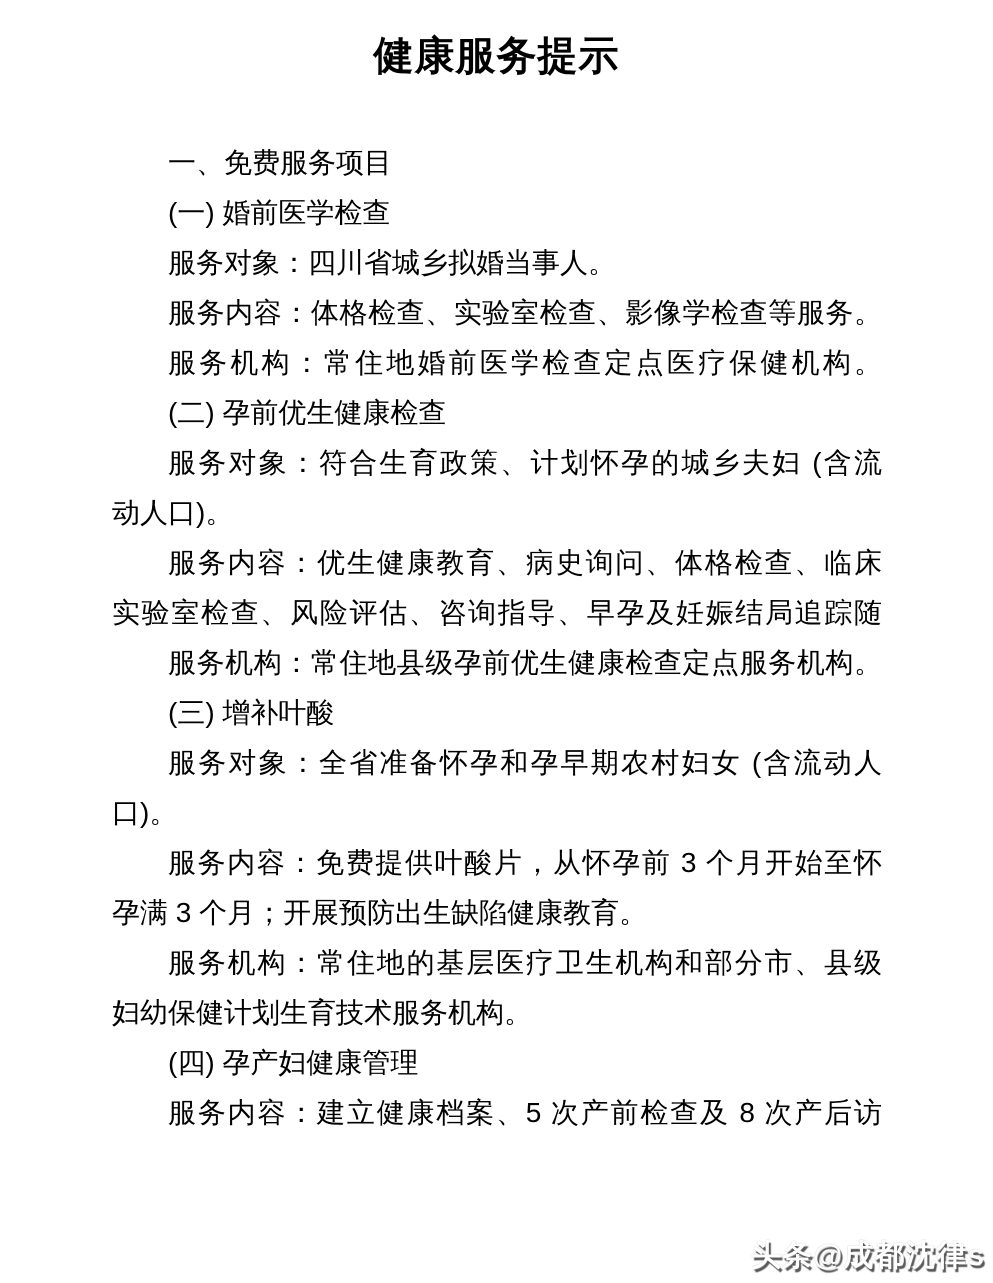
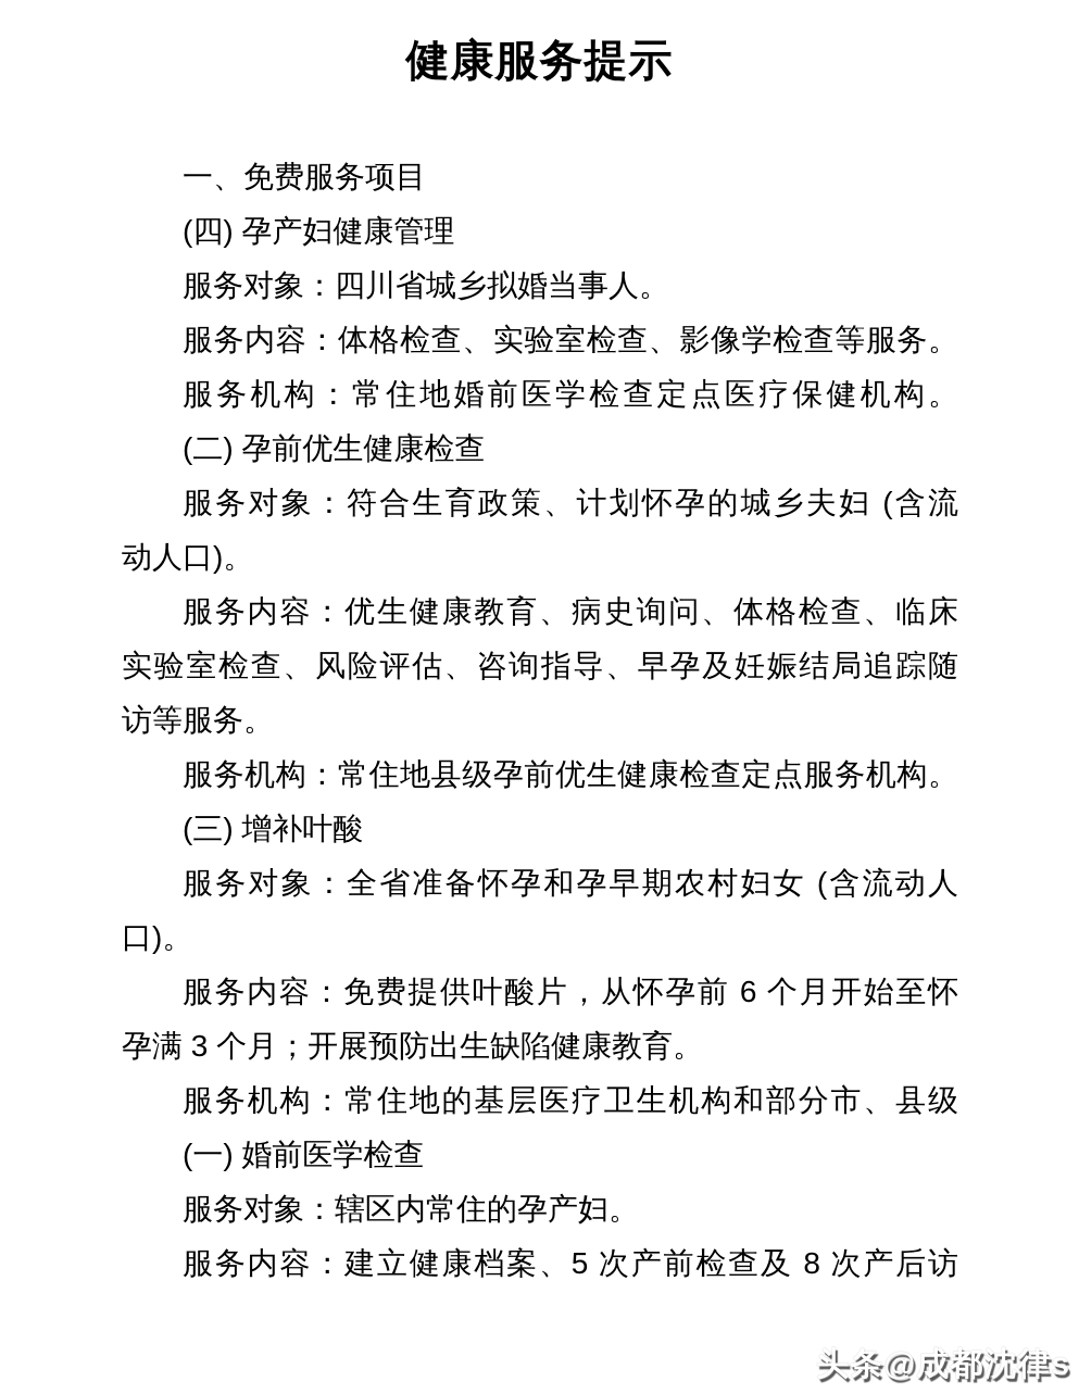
  健康服务提示
  一、免费服务项目
- (一) 婚前医学检查
+ (四) 孕产妇健康管理
  服务对象：四川省城乡拟婚当事人。
  服务内容：体格检查、实验室检查、影像学检查等服务。
  服务机构：常住地婚前医学检查定点医疗保健机构。
  (二) 孕前优生健康检查
  服务对象：符合生育政策、计划怀孕的城乡夫妇 (含流
  动人口)。
  服务内容：优生健康教育、病史询问、体格检查、临床
  实验室检查、风险评估、咨询指导、早孕及妊娠结局追踪随
+ 访等服务。
  服务机构：常住地县级孕前优生健康检查定点服务机构。
  (三) 增补叶酸
  服务对象：全省准备怀孕和孕早期农村妇女 (含流动人
  口)。
- 服务内容：免费提供叶酸片，从怀孕前 3 个月开始至怀
+ 服务内容：免费提供叶酸片，从怀孕前 6 个月开始至怀
  孕满 3 个月；开展预防出生缺陷健康教育。
  服务机构：常住地的基层医疗卫生机构和部分市、县级
- 妇幼保健计划生育技术服务机构。
- (四) 孕产妇健康管理
+ (一) 婚前医学检查
+ 服务对象：辖区内常住的孕产妇。
  服务内容：建立健康档案、5 次产前检查及 8 次产后访
  头条@成都沈律s
